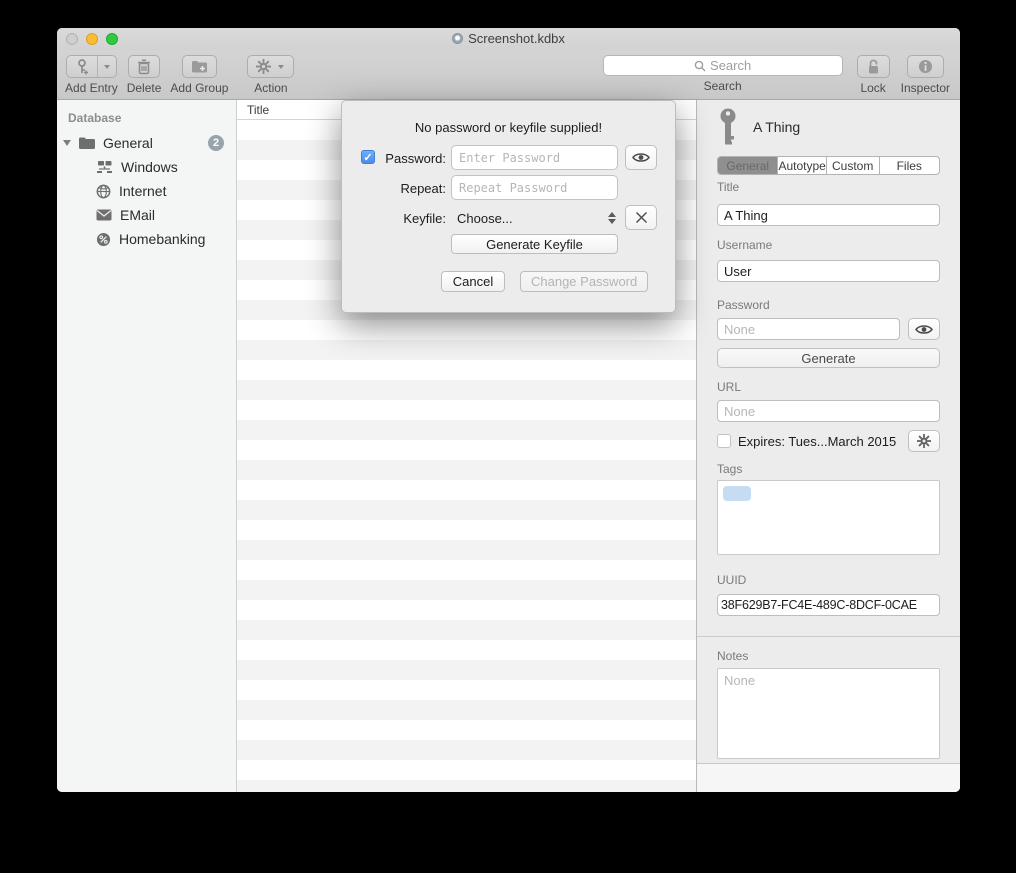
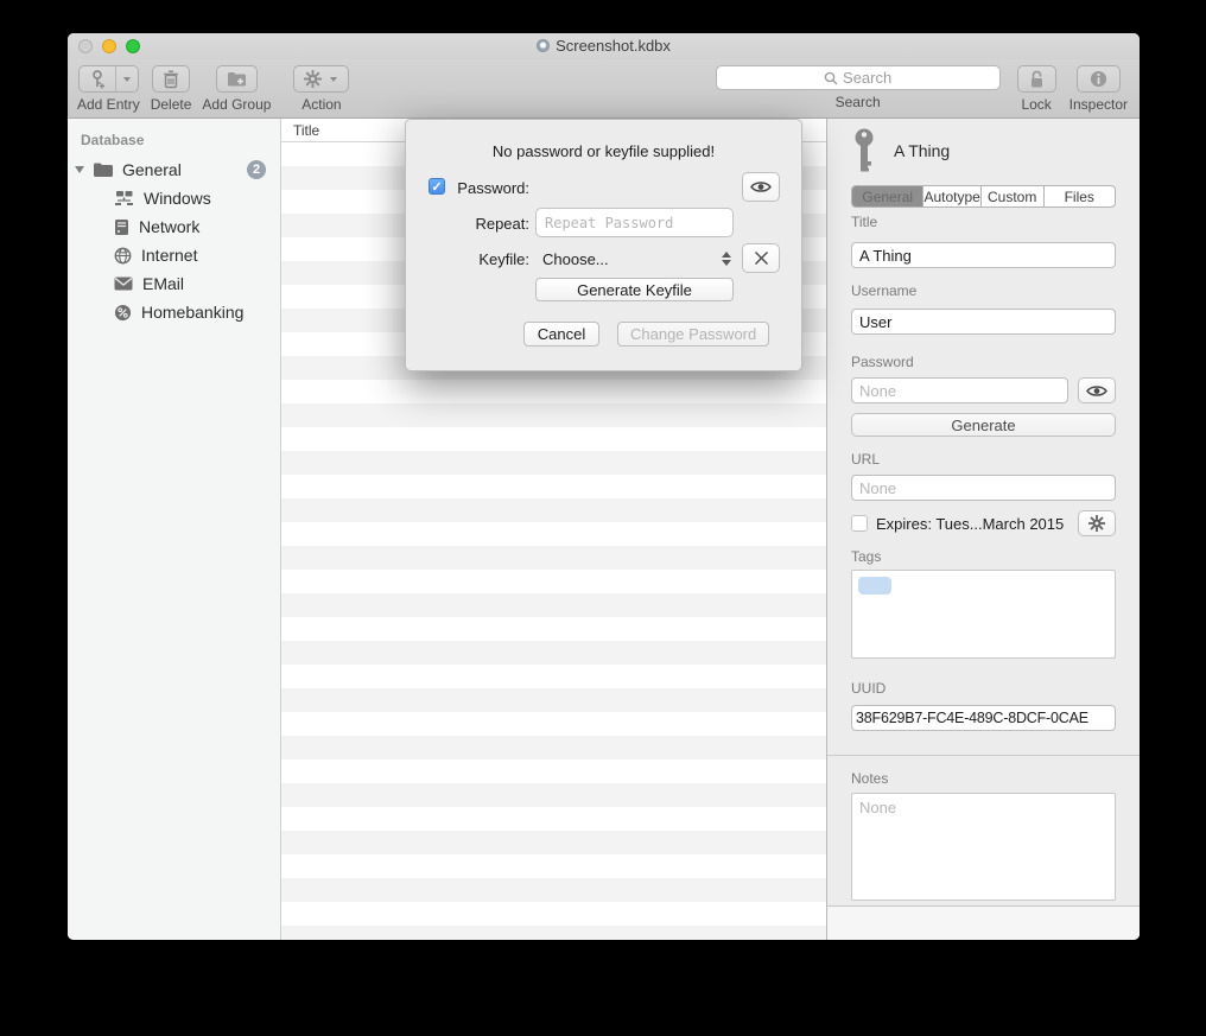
  Screenshot.kdbx
  Add Entry
  Delete
  Add Group
  Action
  Search
  Search
  Lock
  Inspector
  Database
  General
  2
  Windows
+ Network
  Internet
  EMail
  Homebanking
  Title
  A Thing
  General
  Autotype
  Custom
  Files
  Title
  A Thing
  Username
  User
  Password
  None
  Generate
  URL
  None
  Expires: Tues...March 2015
  Tags
  UUID
  38F629B7-FC4E-489C-8DCF-0CAE
  Notes
  None
  No password or keyfile supplied!
  ✓
  Password:
- Enter Password
  Repeat:
  Repeat Password
  Keyfile:
  Choose...
  Generate Keyfile
  Cancel
  Change Password
